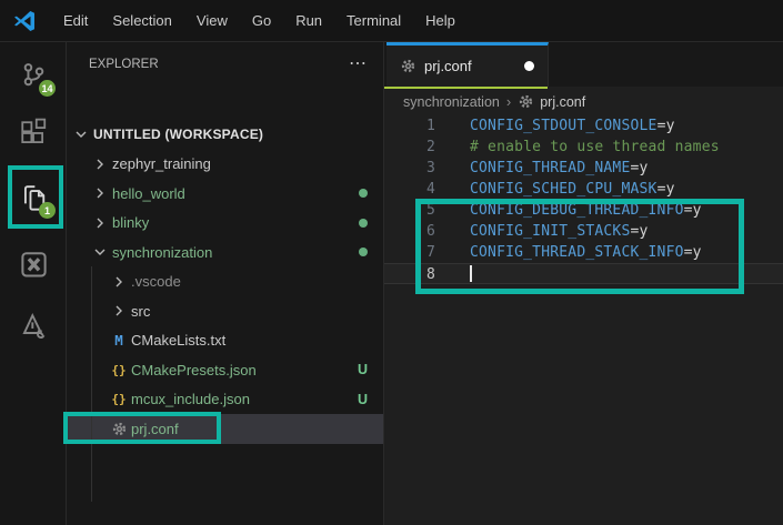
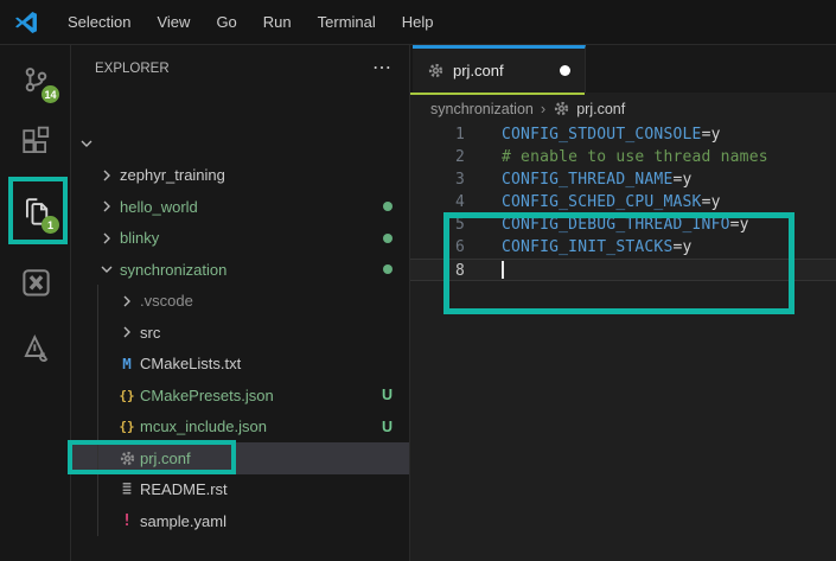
- Edit
  Selection
  View
  Go
  Run
  Terminal
  Help
  14
  1
  EXPLORER
  ⋯
- UNTITLED (WORKSPACE)
  zephyr_training
  hello_world
  blinky
  synchronization
  .vscode
  src
  M
  CMakeLists.txt
  {}
  CMakePresets.json
  U
  {}
  mcux_include.json
  U
  prj.conf
+ ≣
+ README.rst
+ !
+ sample.yaml
  prj.conf
  synchronization
  ›
  prj.conf
  1
  CONFIG_STDOUT_CONSOLE=y
  2
  # enable to use thread names
  3
  CONFIG_THREAD_NAME=y
  4
  CONFIG_SCHED_CPU_MASK=y
  5
  CONFIG_DEBUG_THREAD_INFO=y
  6
  CONFIG_INIT_STACKS=y
- 7
- CONFIG_THREAD_STACK_INFO=y
  8
